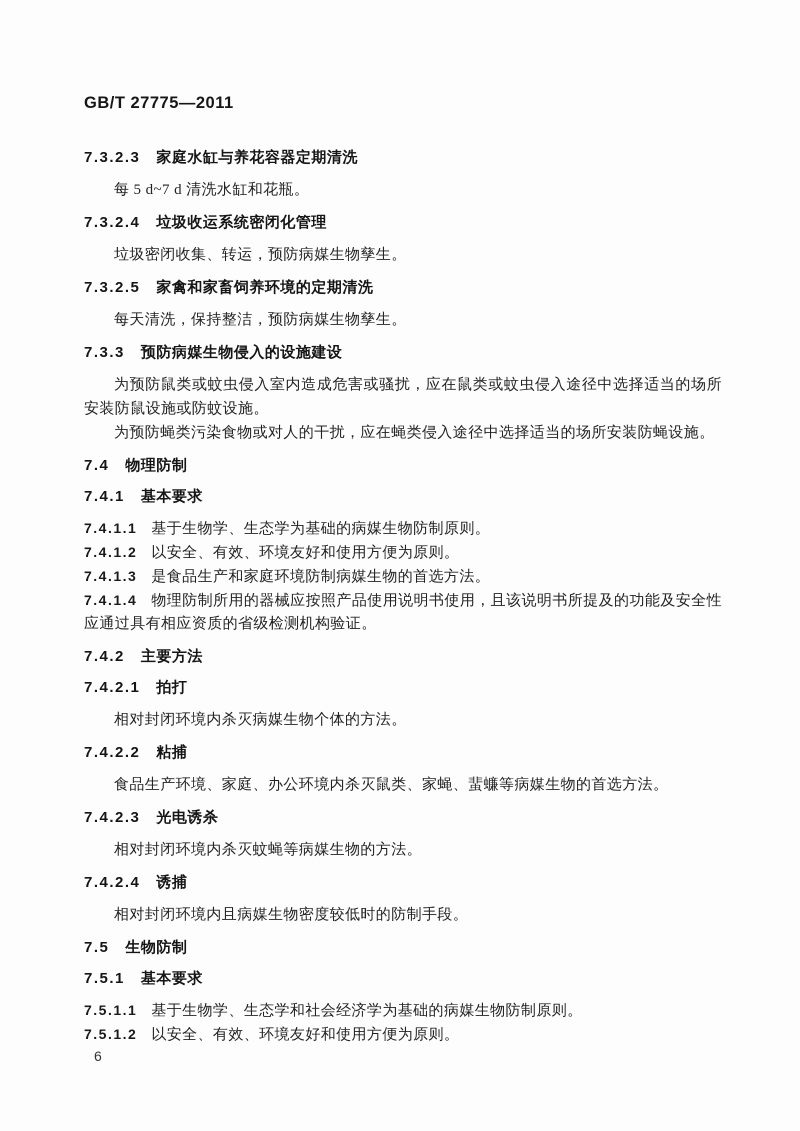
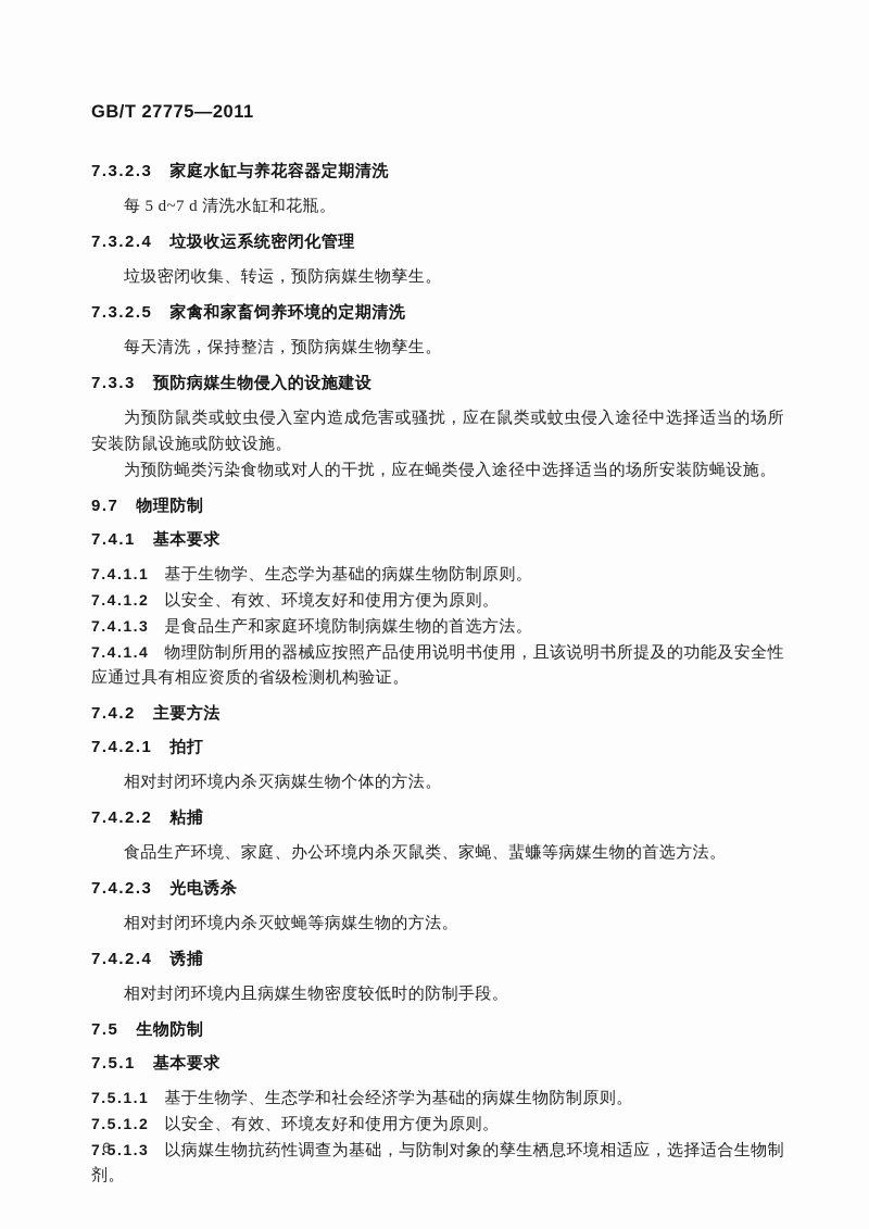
  GB/T 27775—2011
  7.3.2.3 家庭水缸与养花容器定期清洗
  每 5 d~7 d 清洗水缸和花瓶。
  7.3.2.4 垃圾收运系统密闭化管理
  垃圾密闭收集、转运，预防病媒生物孳生。
  7.3.2.5 家禽和家畜饲养环境的定期清洗
  每天清洗，保持整洁，预防病媒生物孳生。
  7.3.3 预防病媒生物侵入的设施建设
  为预防鼠类或蚊虫侵入室内造成危害或骚扰，应在鼠类或蚊虫侵入途径中选择适当的场所安装防鼠设施或防蚊设施。
  为预防蝇类污染食物或对人的干扰，应在蝇类侵入途径中选择适当的场所安装防蝇设施。
- 7.4 物理防制
+ 9.7 物理防制
  7.4.1 基本要求
  7.4.1.1 基于生物学、生态学为基础的病媒生物防制原则。
  7.4.1.2 以安全、有效、环境友好和使用方便为原则。
  7.4.1.3 是食品生产和家庭环境防制病媒生物的首选方法。
  7.4.1.4 物理防制所用的器械应按照产品使用说明书使用，且该说明书所提及的功能及安全性应通过具有相应资质的省级检测机构验证。
  7.4.2 主要方法
  7.4.2.1 拍打
  相对封闭环境内杀灭病媒生物个体的方法。
  7.4.2.2 粘捕
  食品生产环境、家庭、办公环境内杀灭鼠类、家蝇、蜚蠊等病媒生物的首选方法。
  7.4.2.3 光电诱杀
  相对封闭环境内杀灭蚊蝇等病媒生物的方法。
  7.4.2.4 诱捕
  相对封闭环境内且病媒生物密度较低时的防制手段。
  7.5 生物防制
  7.5.1 基本要求
  7.5.1.1 基于生物学、生态学和社会经济学为基础的病媒生物防制原则。
  7.5.1.2 以安全、有效、环境友好和使用方便为原则。
+ 7.5.1.3 以病媒生物抗药性调查为基础，与防制对象的孳生栖息环境相适应，选择适合生物制剂。
  6
